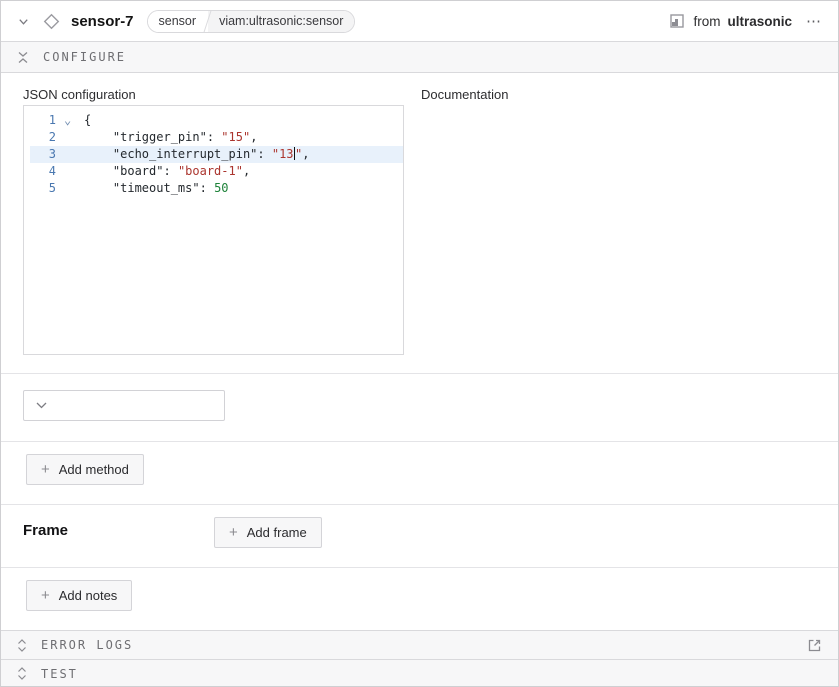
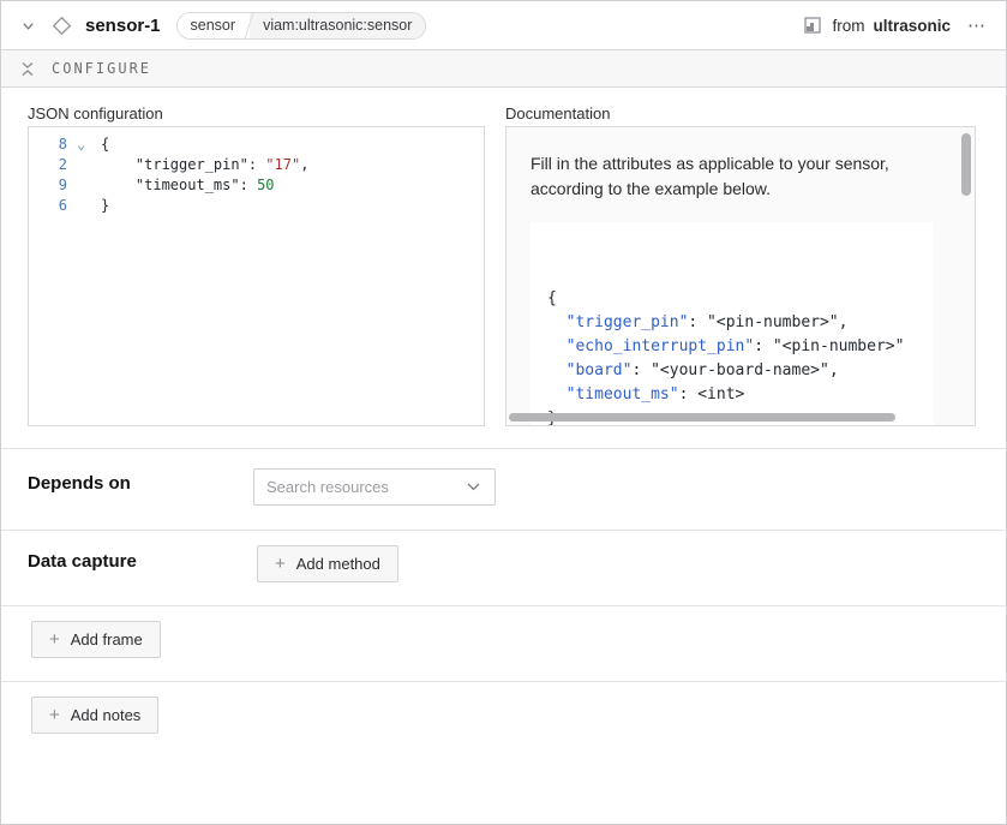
- sensor-7
+ sensor-1
  sensor
  viam:ultrasonic:sensor
  from
  ultrasonic
  ⋯
  CONFIGURE
  JSON configuration
  Documentation
- 1 ⌄ {
+ 8 ⌄ {
- 2 "trigger_pin": "15",
+ 2 "trigger_pin": "17",
- 3 "echo_interrupt_pin": "13",
- 4 "board": "board-1",
- 5 "timeout_ms": 50
+ 9 "timeout_ms": 50
+ 6 }
+ Fill in the attributes as applicable to your sensor,
+ according to the example below.
+ {
+ "trigger_pin": "<pin-number>",
+ "echo_interrupt_pin": "<pin-number>"
+ "board": "<your-board-name>",
+ "timeout_ms": <int>
+ Depends on
+ Search resources
+ Data capture
  +
  Add method
- Frame
  +
  Add frame
  +
  Add notes
- ERROR LOGS
- TEST
